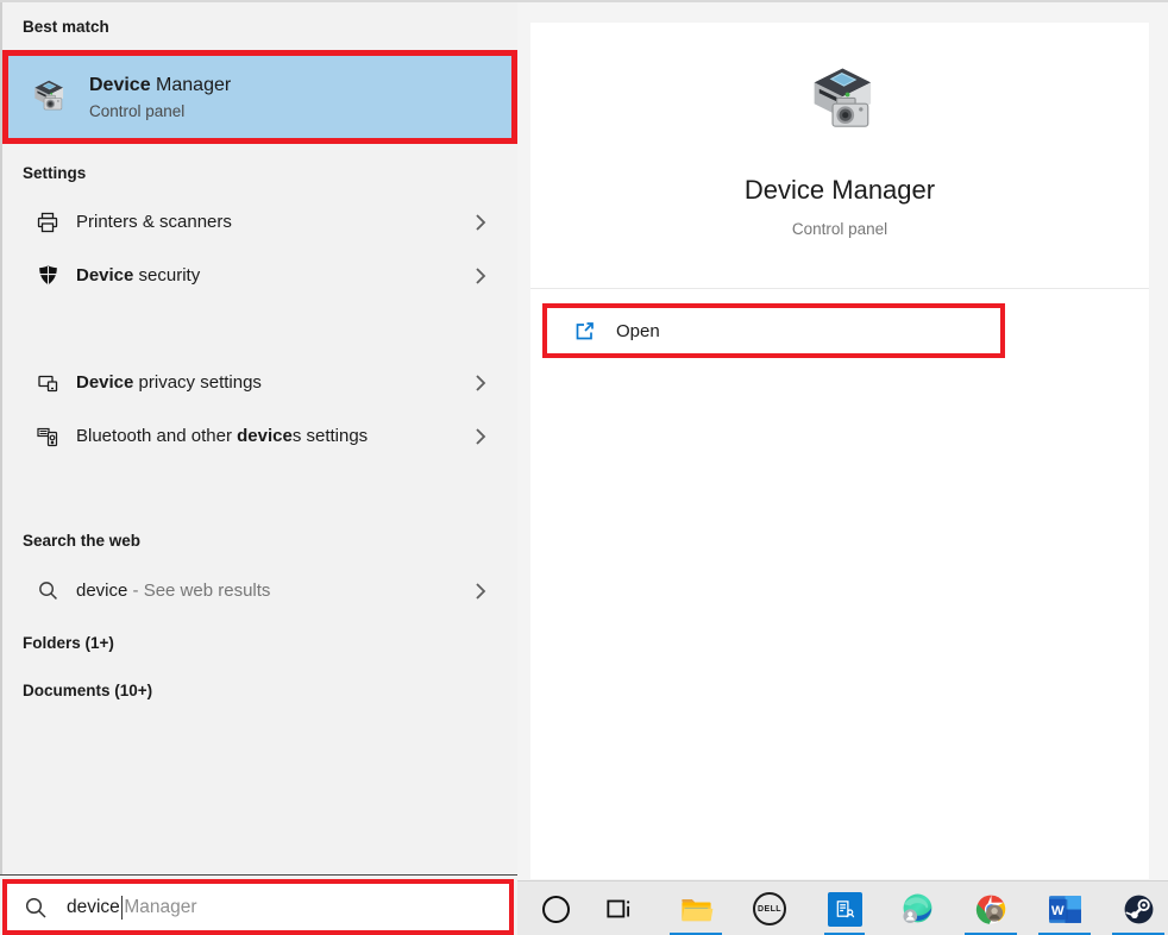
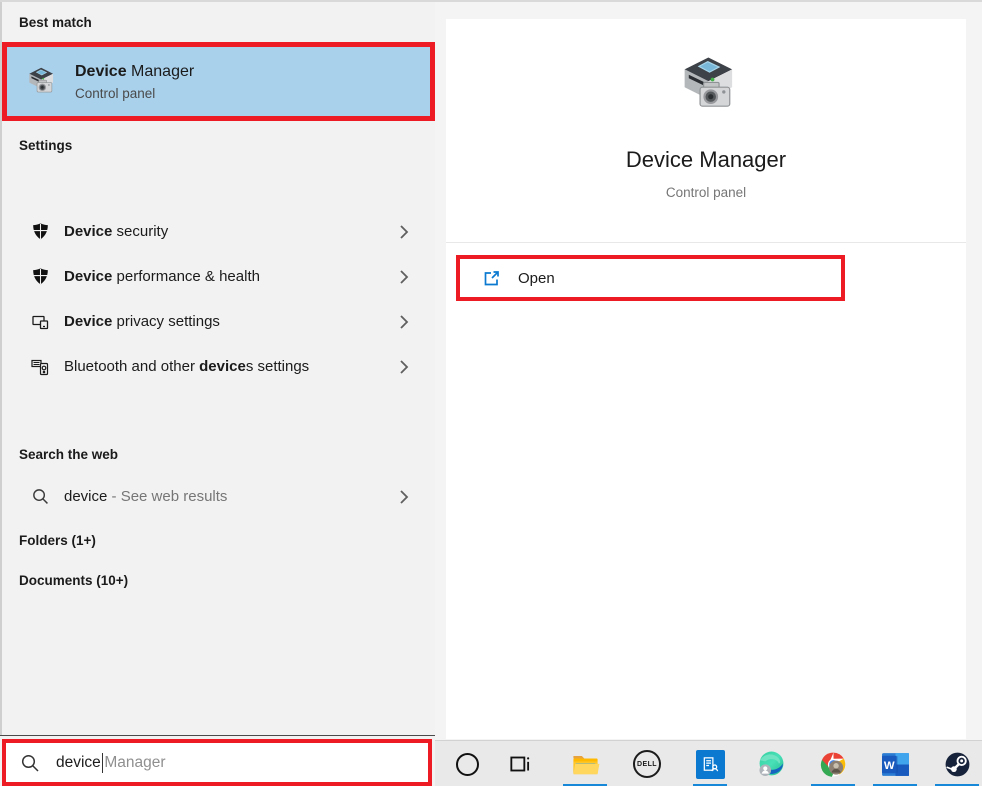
  Best match
  Device Manager
  Control panel
  Settings
- Printers & scanners
  Device security
+ Device performance & health
  Device privacy settings
  Bluetooth and other devices settings
  Search the web
  device - See web results
  Folders (1+)
  Documents (10+)
  Device Manager
  Control panel
  Open
  device
  Manager
  W
